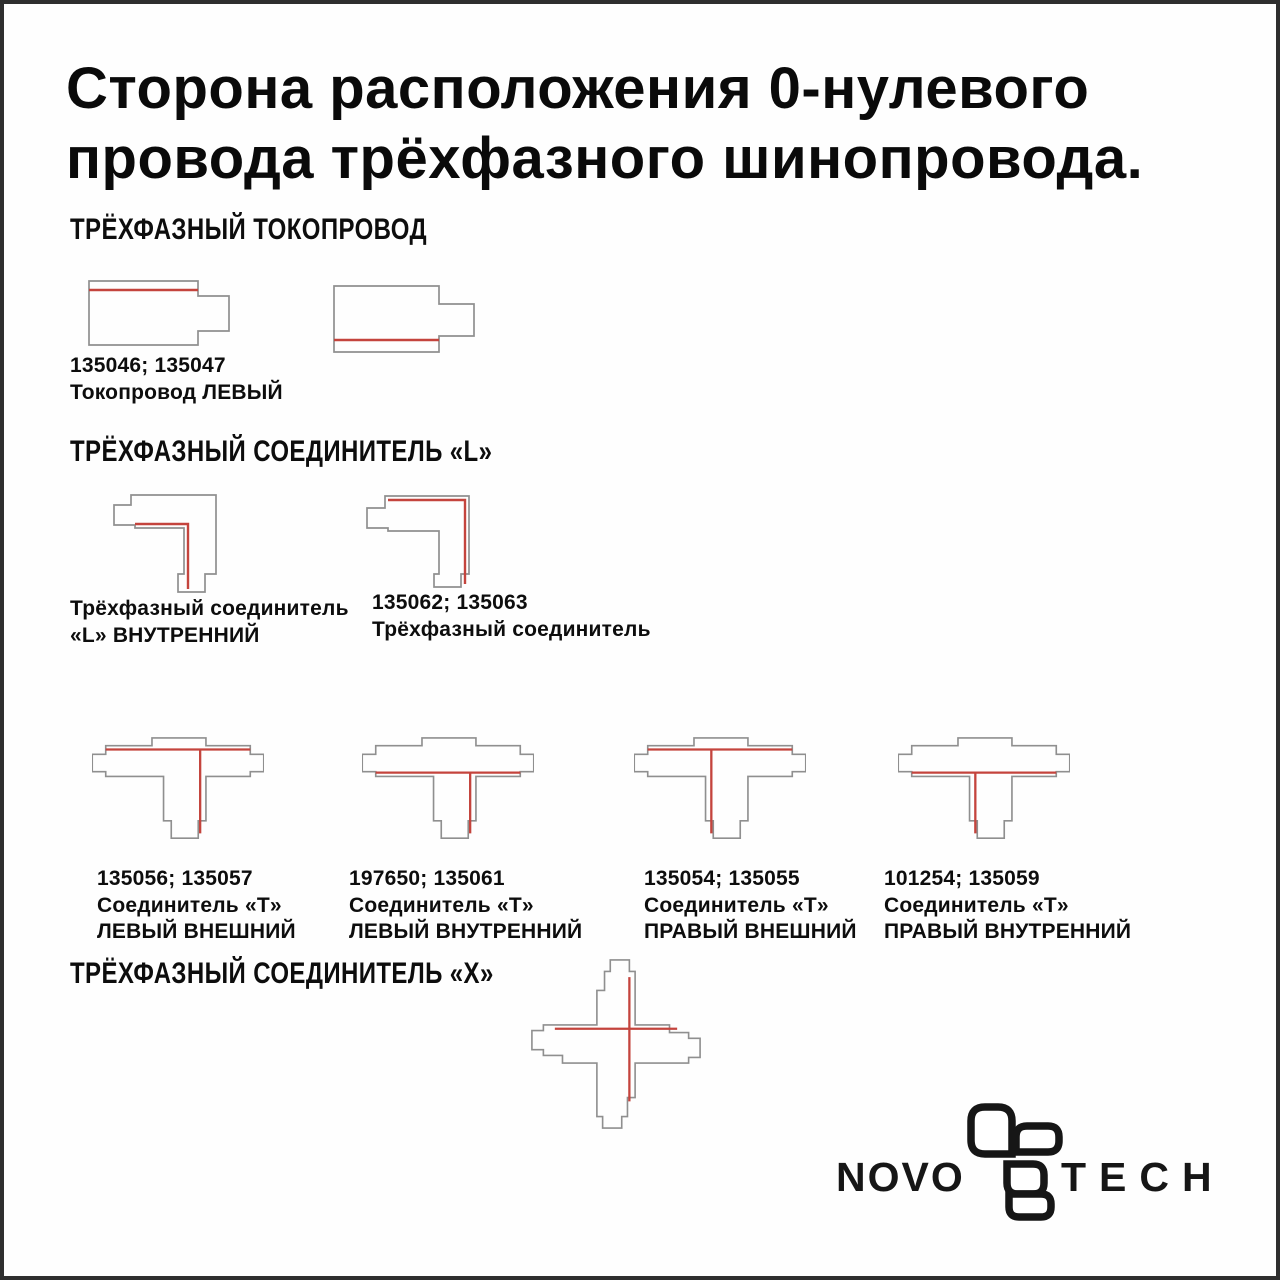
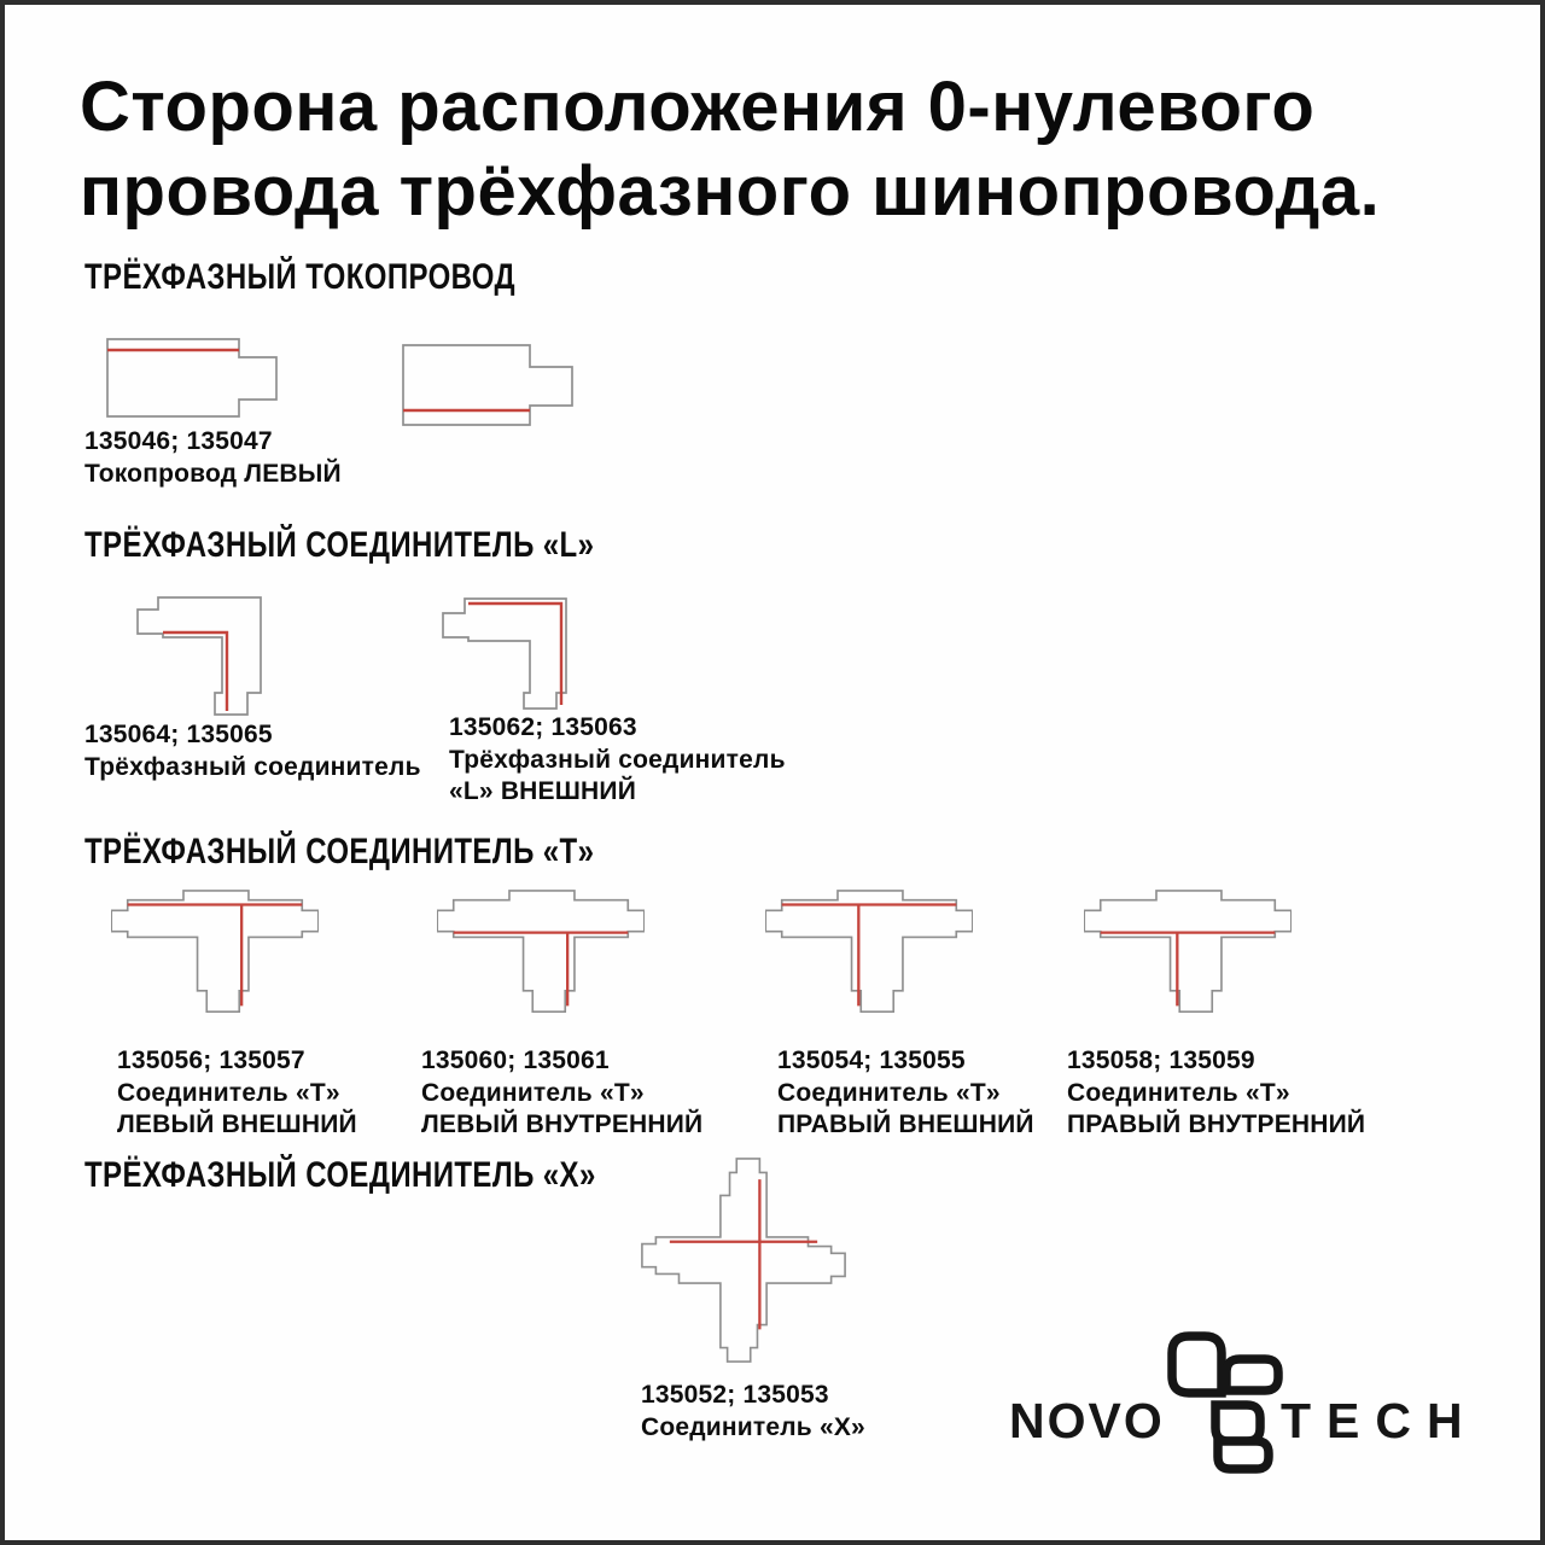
  Сторона расположения 0-нулевого
  провода трёхфазного шинопровода.
  ТРЁХФАЗНЫЙ ТОКОПРОВОД
  135046; 135047
  Токопровод ЛЕВЫЙ
  ТРЁХФАЗНЫЙ СОЕДИНИТЕЛЬ «L»
+ 135064; 135065
  Трёхфазный соединитель
- «L» ВНУТРЕННИЙ
  135062; 135063
  Трёхфазный соединитель
+ «L» ВНЕШНИЙ
+ ТРЁХФАЗНЫЙ СОЕДИНИТЕЛЬ «Т»
  135056; 135057
  Соединитель «Т»
  ЛЕВЫЙ ВНЕШНИЙ
- 197650; 135061
+ 135060; 135061
  Соединитель «Т»
  ЛЕВЫЙ ВНУТРЕННИЙ
  135054; 135055
  Соединитель «Т»
  ПРАВЫЙ ВНЕШНИЙ
- 101254; 135059
+ 135058; 135059
  Соединитель «Т»
  ПРАВЫЙ ВНУТРЕННИЙ
  ТРЁХФАЗНЫЙ СОЕДИНИТЕЛЬ «Х»
+ 135052; 135053
+ Соединитель «Х»
  NOVO
  TECH
